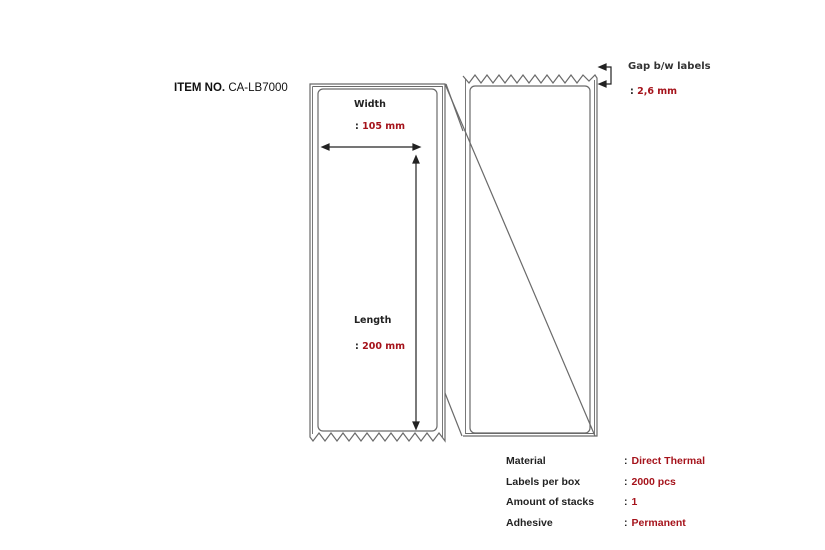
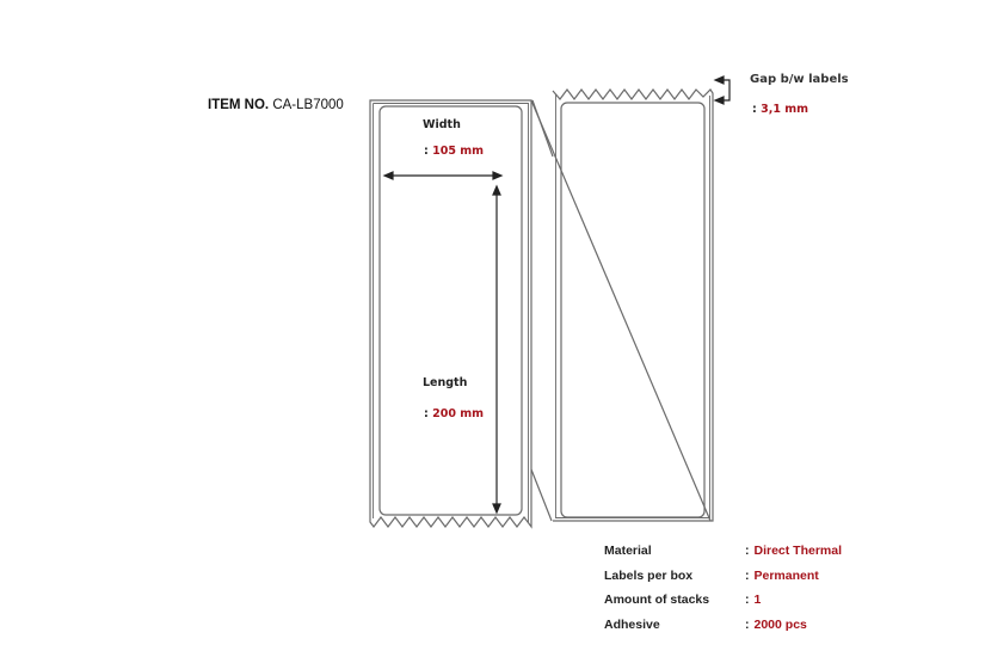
  ITEM NO. CA-LB7000
  Width
  : 105 mm
  Length
  : 200 mm
  Gap b/w labels
- : 2,6 mm
+ : 3,1 mm
  Material
  : Direct Thermal
  Labels per box
- : 2000 pcs
+ : Permanent
  Amount of stacks
  : 1
  Adhesive
- : Permanent
+ : 2000 pcs
